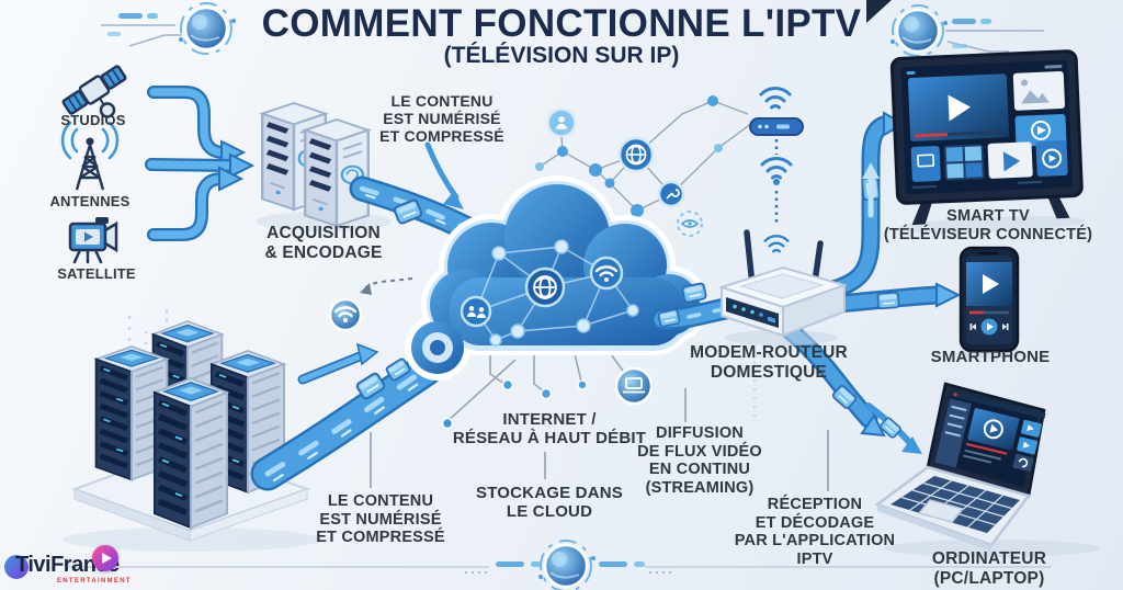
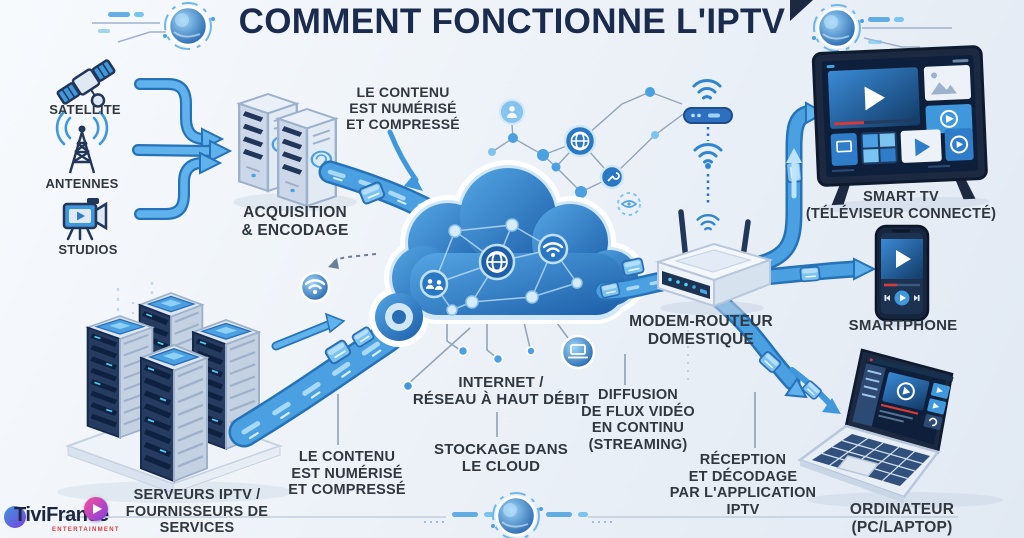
  COMMENT FONCTIONNE L'IPTV
- (TÉLÉVISION SUR IP)
- STUDIOS
+ SATELLITE
  ANTENNES
- SATELLITE
+ STUDIOS
  ACQUISITION
  & ENCODAGE
  LE CONTENU
  EST NUMÉRISÉ
  ET COMPRESSÉ
  LE CONTENU
  EST NUMÉRISÉ
  ET COMPRESSÉ
  INTERNET /
  RÉSEAU À HAUT DÉBIT
  STOCKAGE DANS
  LE CLOUD
  MODEM-ROUTEUR
  DOMESTIQUE
  DIFFUSION
  DE FLUX VIDÉO
  EN CONTINU
  (STREAMING)
  RÉCEPTION
  ET DÉCODAGE
  PAR L'APPLICATION
  IPTV
+ SERVEURS IPTV /
+ FOURNISSEURS DE SERVICES
  SMART TV
  (TÉLÉVISEUR CONNECTÉ)
  SMARTPHONE
  ORDINATEUR
  (PC/LAPTOP)
  TiviFran
